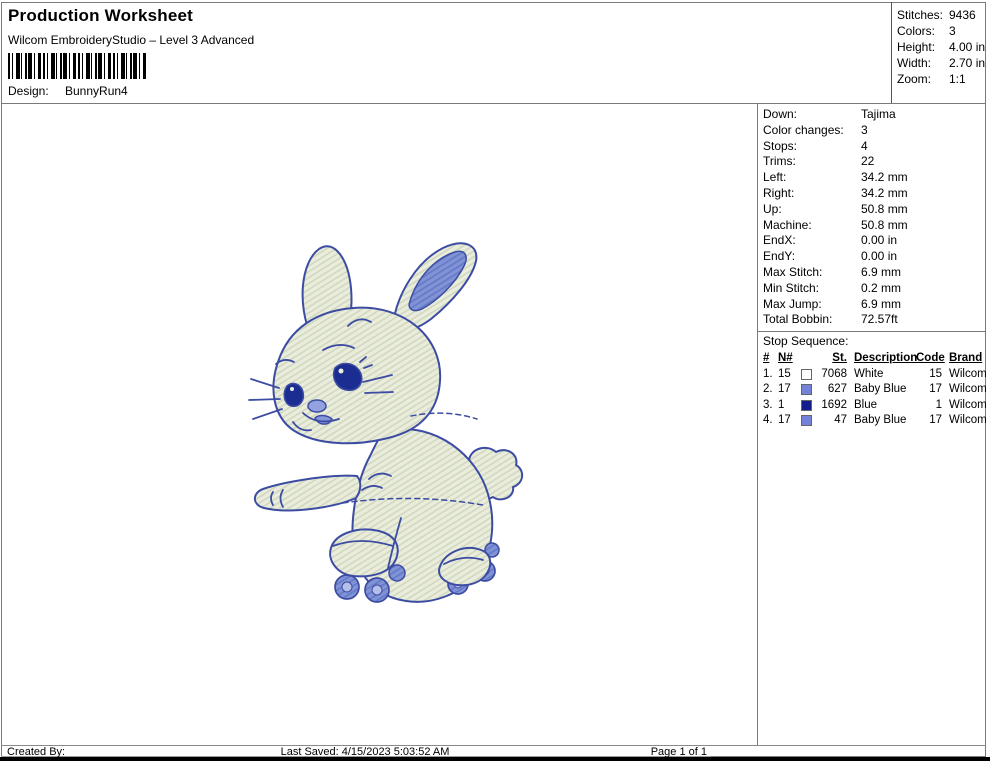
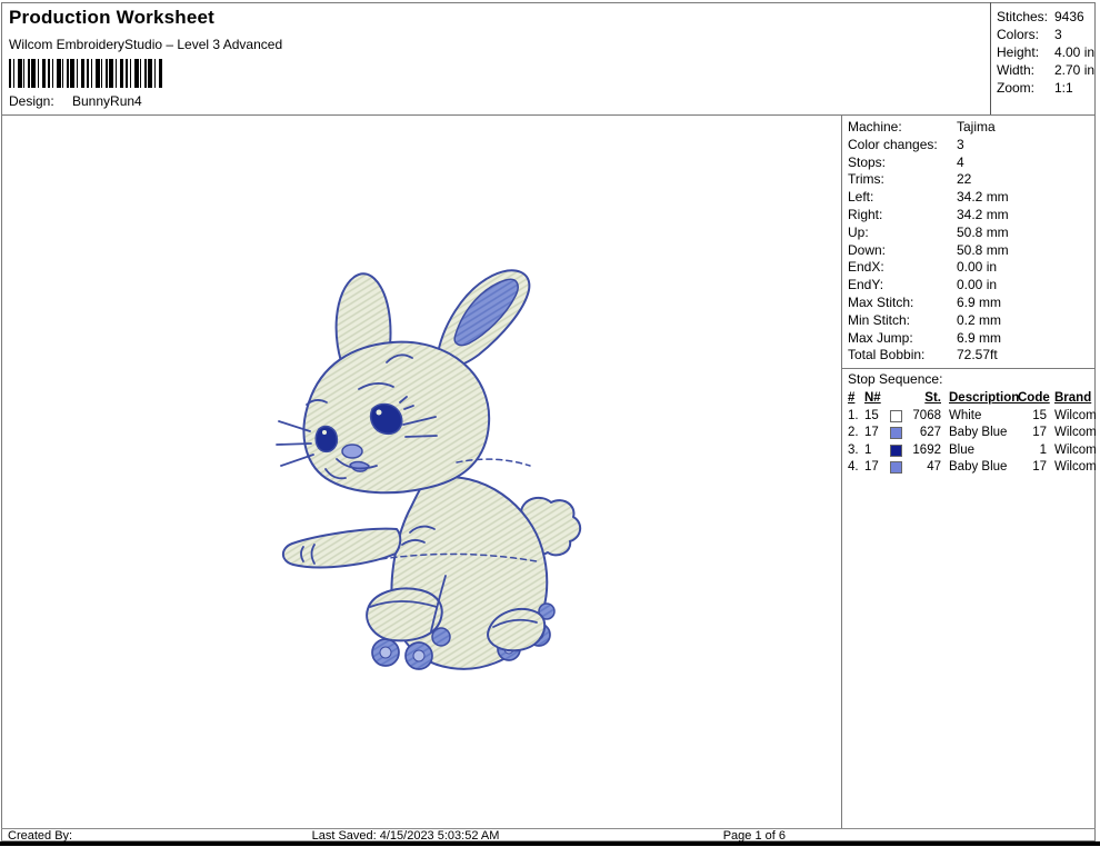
  Production Worksheet
  Wilcom EmbroideryStudio – Level 3 Advanced
  Design:
  BunnyRun4
  Stitches:
  9436
  Colors:
  3
  Height:
  4.00 in
  Width:
  2.70 in
  Zoom:
  1:1
- Down:
+ Machine:
  Tajima
  Color changes:
  3
  Stops:
  4
  Trims:
  22
  Left:
  34.2 mm
  Right:
  34.2 mm
  Up:
  50.8 mm
- Machine:
+ Down:
  50.8 mm
  EndX:
  0.00 in
  EndY:
  0.00 in
  Max Stitch:
  6.9 mm
  Min Stitch:
  0.2 mm
  Max Jump:
  6.9 mm
  Total Bobbin:
  72.57ft
  Stop Sequence:
  #
  N#
  St.
  Description
  Code
  Brand
  1.
  15
  7068
  White
  15
  Wilcom
  2.
  17
  627
  Baby Blue
  17
  Wilcom
  3.
  1
  1692
  Blue
  1
  Wilcom
  4.
  17
  47
  Baby Blue
  17
  Wilcom
  Created By:
  Last Saved: 4/15/2023 5:03:52 AM
- Page 1 of 1
+ Page 1 of 6
